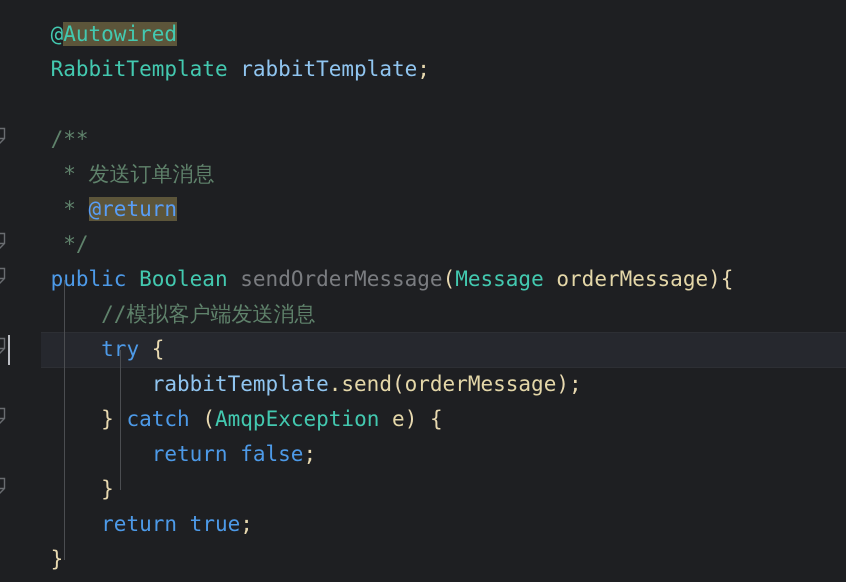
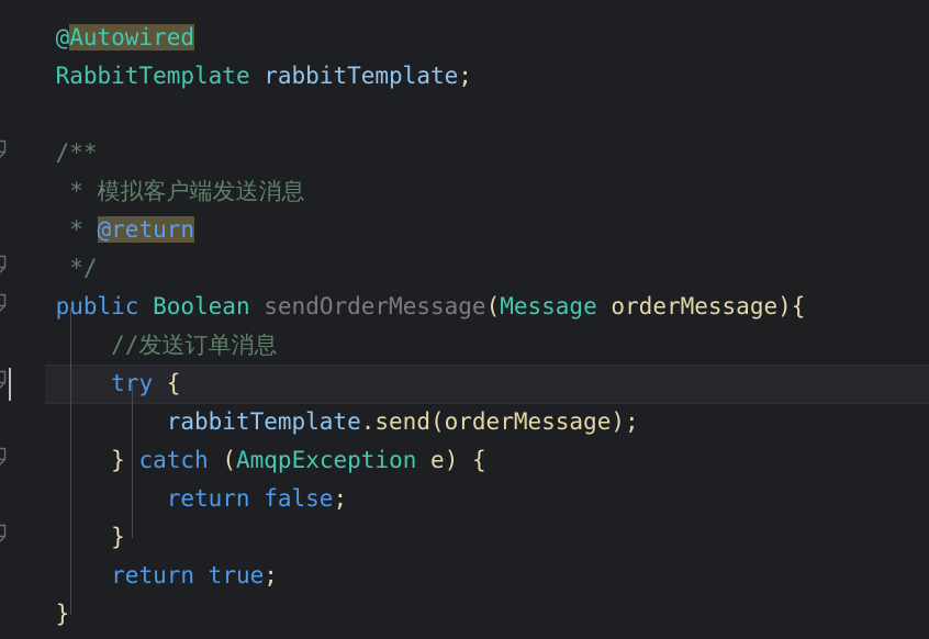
  @Autowired
  RabbitTemplate rabbitTemplate;
  /**
- * 发送订单消息
+ * 模拟客户端发送消息
  * @return
  */
  public Boolean sendOrderMessage(Message orderMessage){
- //模拟客户端发送消息
+ //发送订单消息
  try {
  rabbitTemplate.send(orderMessage);
  } catch (AmqpException e) {
  return false;
  }
  return true;
  }
